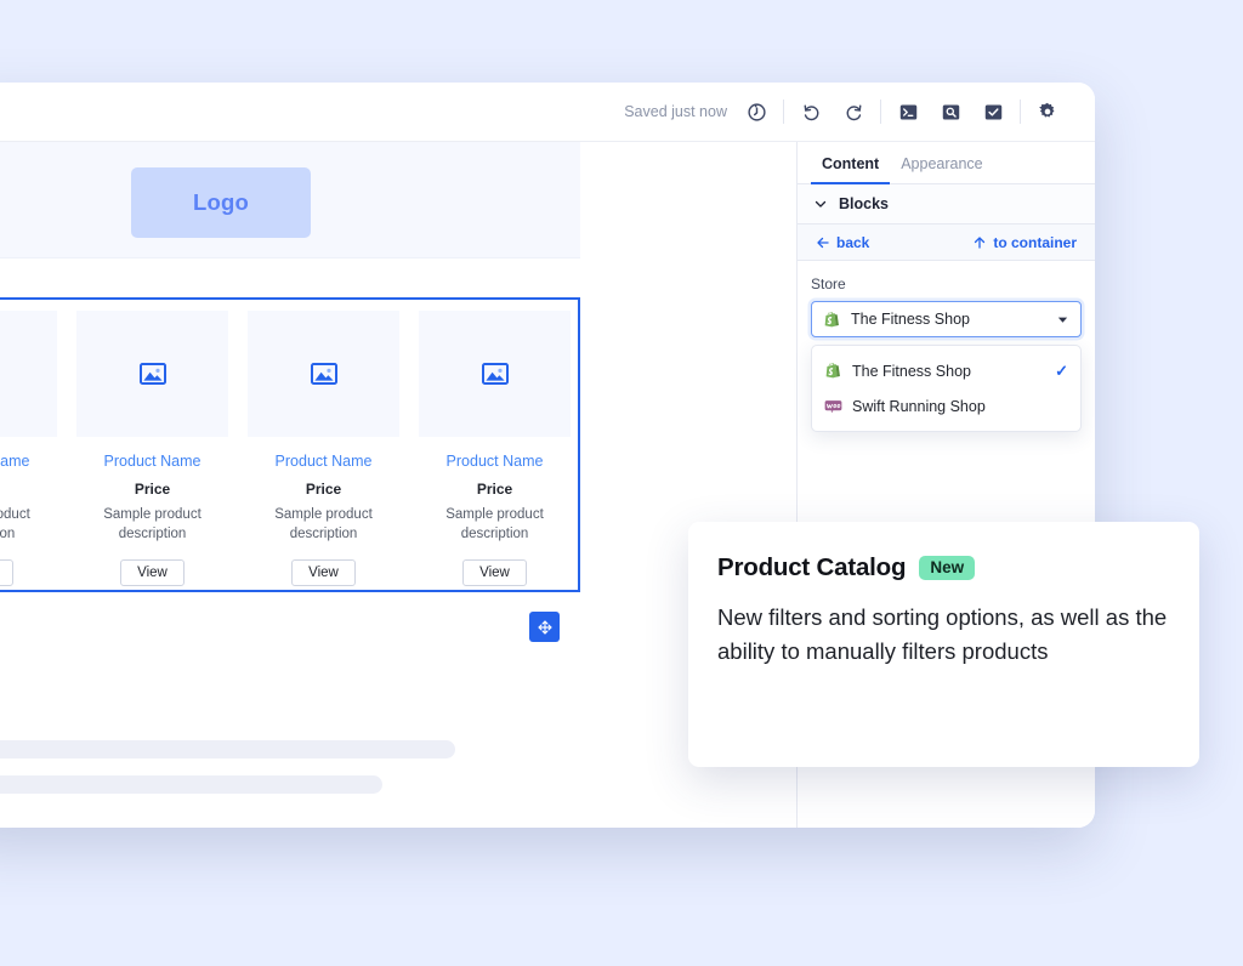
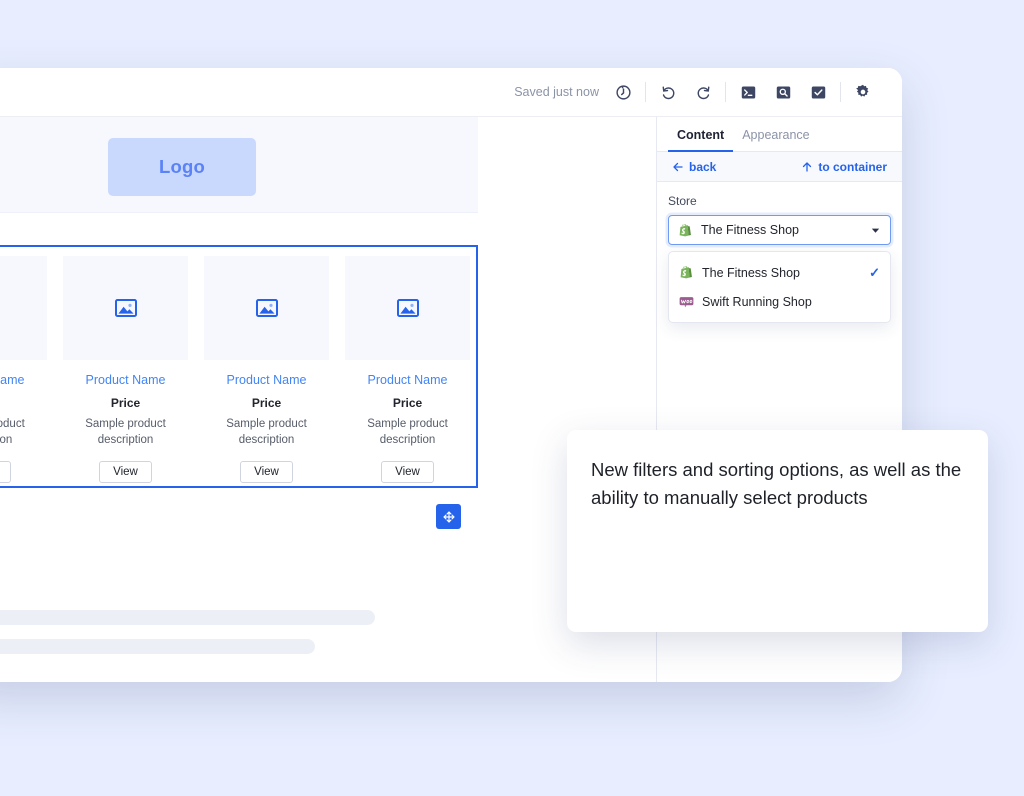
  Saved just now
  Logo
  Product Name
  Price
  Sample product description
  View
  Product Name
  Price
  Sample product description
  View
  Product Name
  Price
  Sample product description
  View
  Content
  Appearance
- Blocks
  back
  to container
  Store
  The Fitness Shop
  The Fitness Shop
  ✓
  Swift Running Shop
- Product Catalog
- New
- New filters and sorting options, as well as the ability to manually filters products
+ New filters and sorting options, as well as the ability to manually select products
